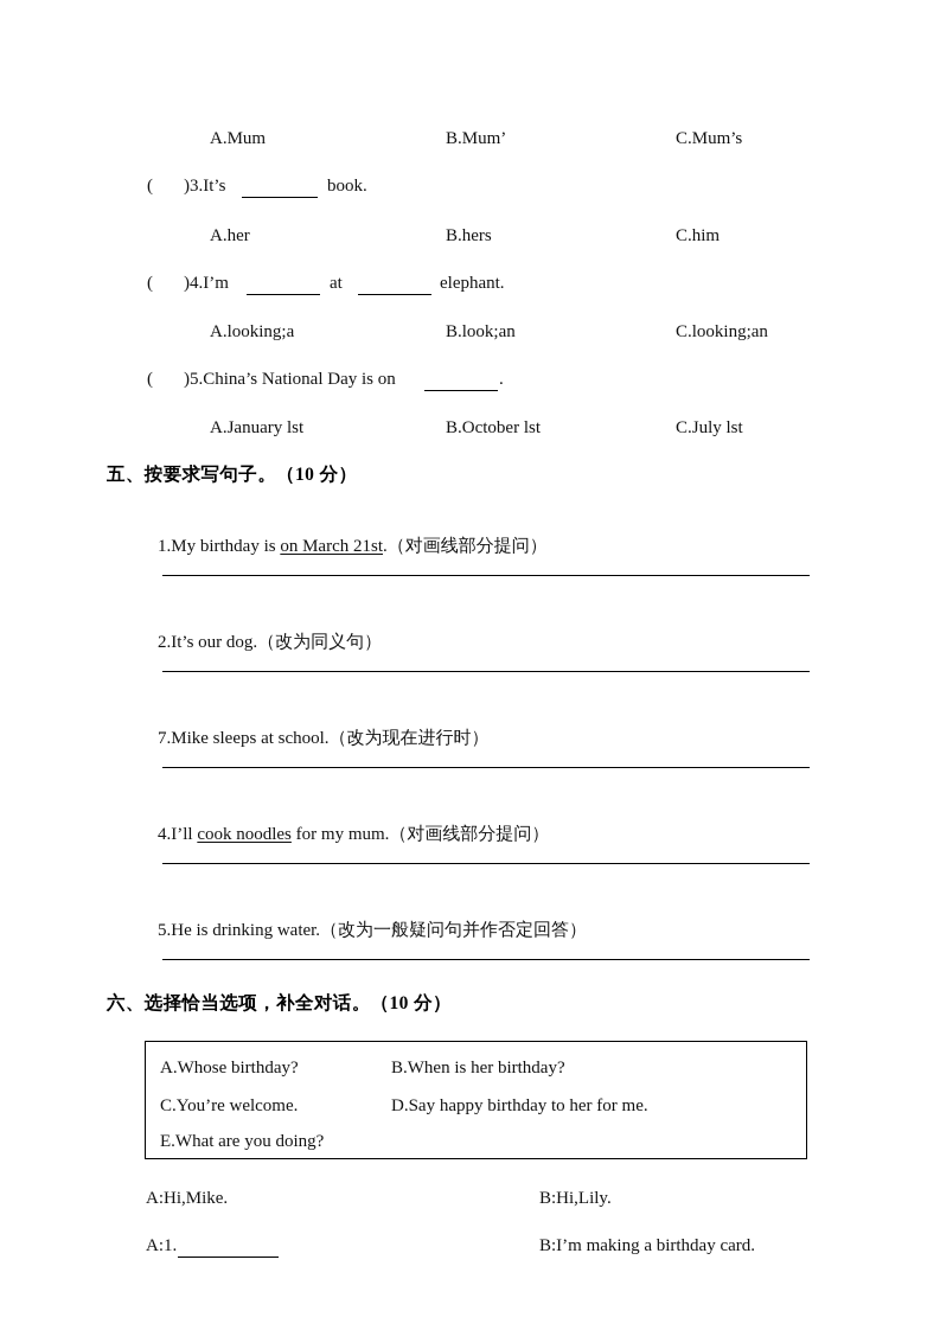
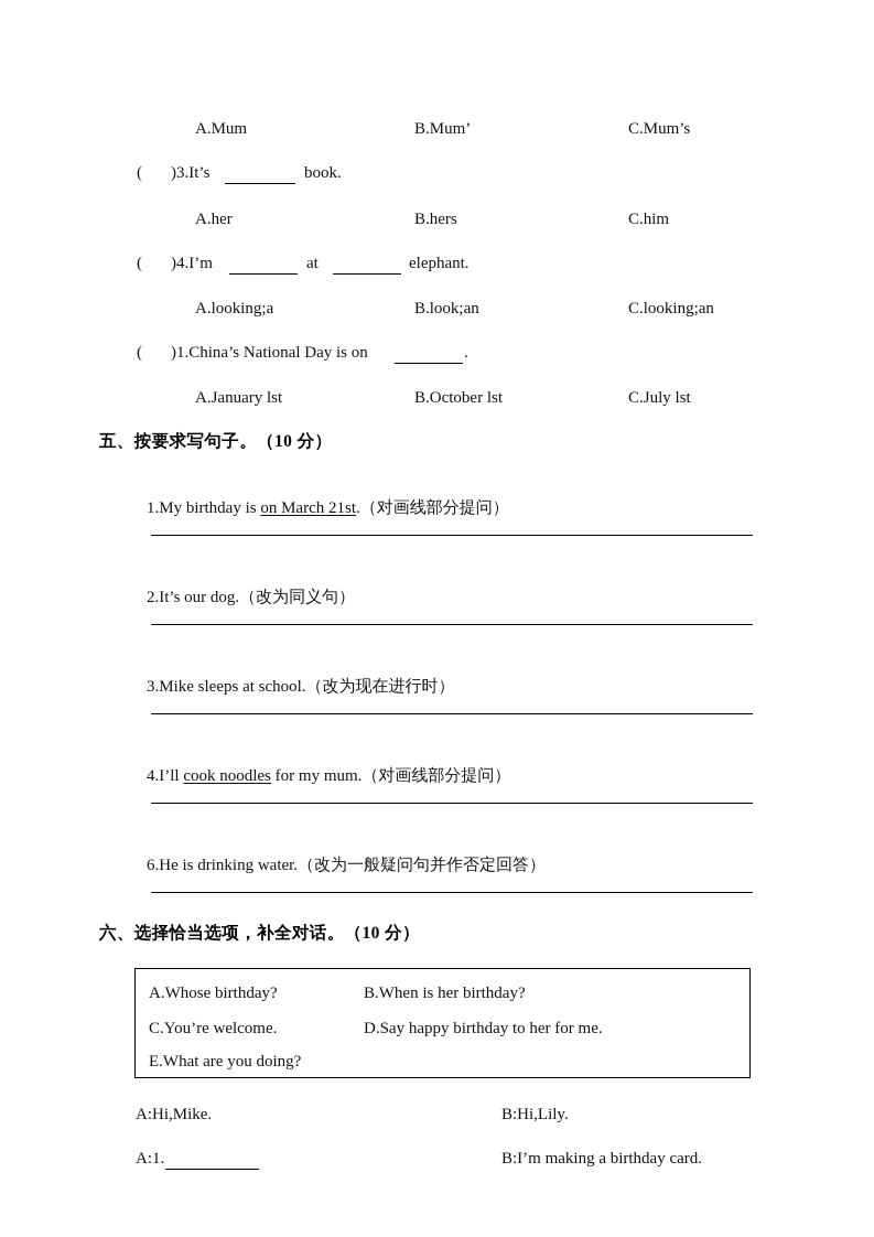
  A.Mum
  B.Mum’
  C.Mum’s
  (
  )3.It’s
  book.
  A.her
  B.hers
  C.him
  (
  )4.I’m
  at
  elephant.
  A.looking;a
  B.look;an
  C.looking;an
  (
- )5.China’s National Day is on
+ )1.China’s National Day is on
  .
  A.January lst
  B.October lst
  C.July lst
  五、按要求写句子。（10 分）
  1.My birthday is on March 21st.（对画线部分提问）
  2.It’s our dog.（改为同义句）
- 7.Mike sleeps at school.（改为现在进行时）
+ 3.Mike sleeps at school.（改为现在进行时）
  4.I’ll cook noodles for my mum.（对画线部分提问）
- 5.He is drinking water.（改为一般疑问句并作否定回答）
+ 6.He is drinking water.（改为一般疑问句并作否定回答）
  六、选择恰当选项，补全对话。（10 分）
  A.Whose birthday?
  B.When is her birthday?
  C.You’re welcome.
  D.Say happy birthday to her for me.
  E.What are you doing?
  A:Hi,Mike.
  B:Hi,Lily.
  A:1.
  B:I’m making a birthday card.
